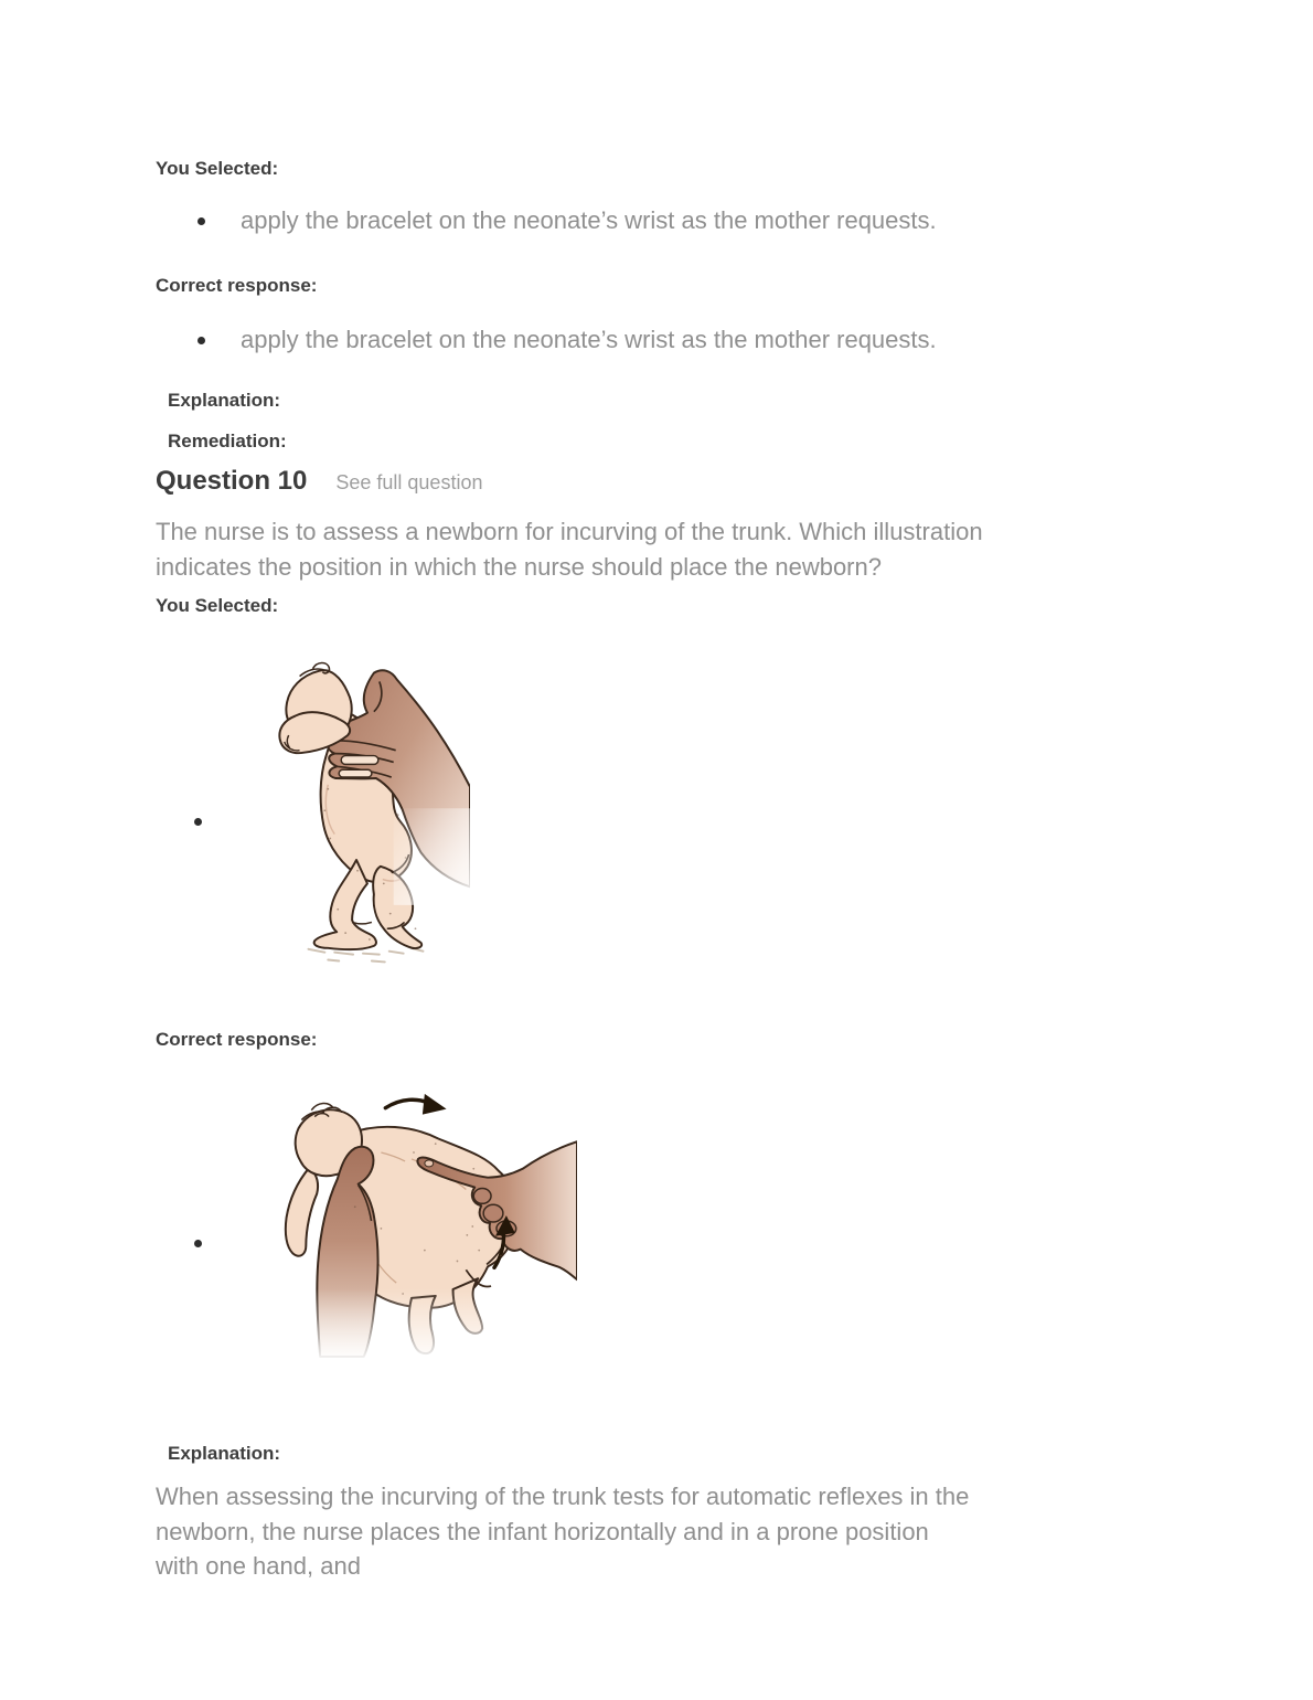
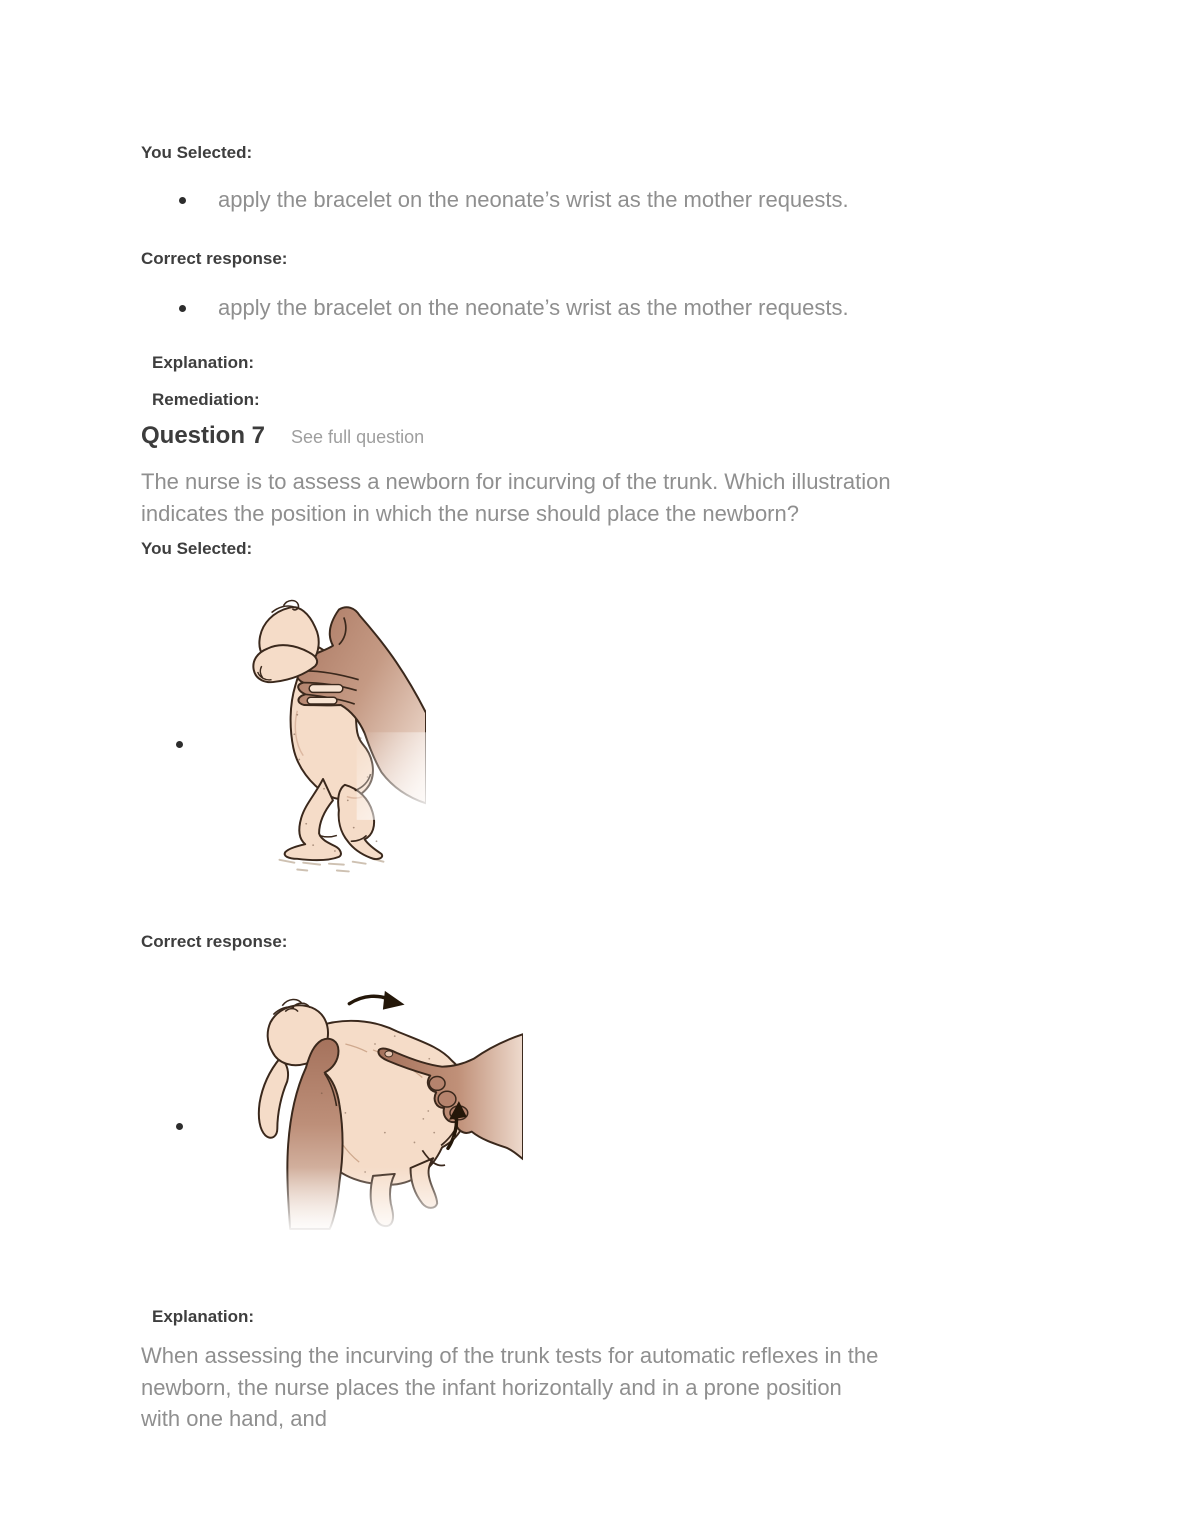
  You Selected:
  apply the bracelet on the neonate’s wrist as the mother requests.
  Correct response:
  apply the bracelet on the neonate’s wrist as the mother requests.
  Explanation:
  Remediation:
- Question 10
+ Question 7
  See full question
  The nurse is to assess a newborn for incurving of the trunk. Which illustration
  indicates the position in which the nurse should place the newborn?
  You Selected:
  Correct response:
  Explanation:
  When assessing the incurving of the trunk tests for automatic reflexes in the
  newborn, the nurse places the infant horizontally and in a prone position
  with one hand, and
